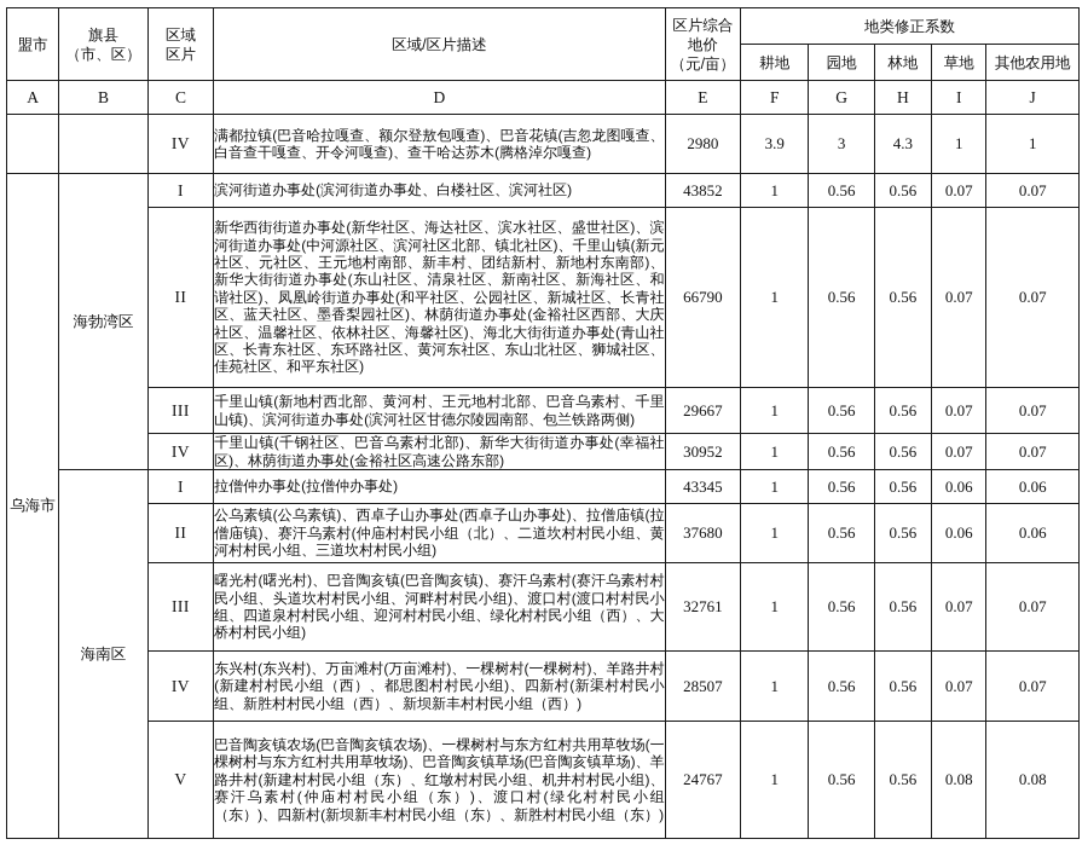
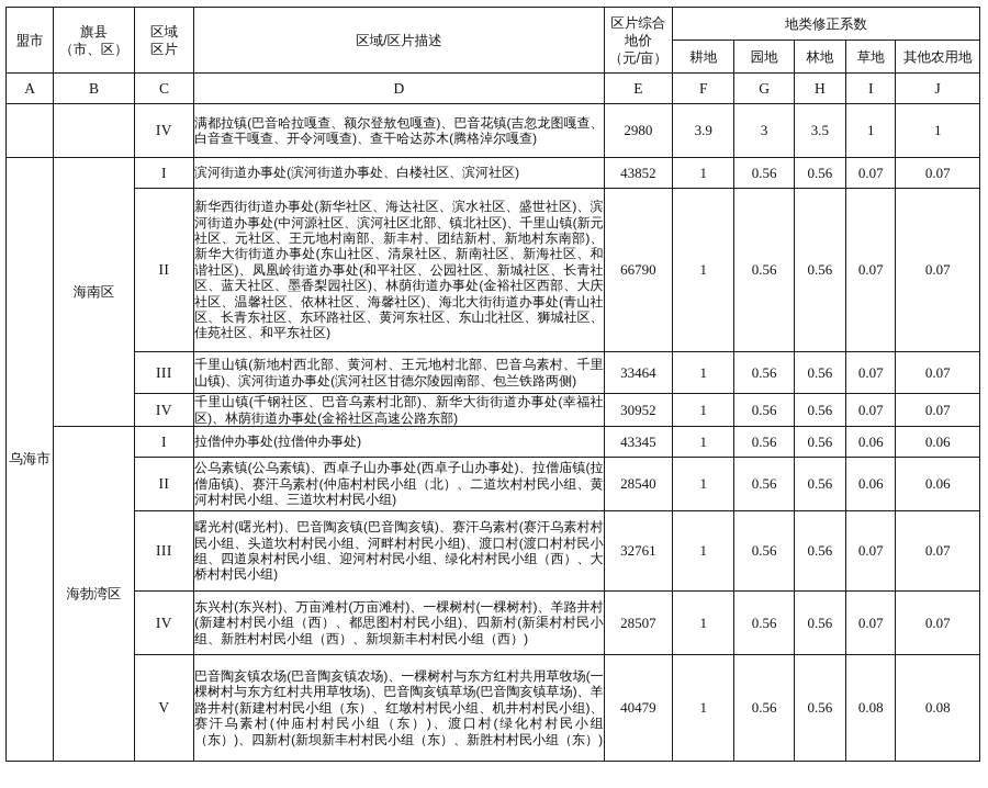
  盟市	旗县 （市、区）	区域 区片	区域/区片描述	区片综合 地价 （元/亩）	地类修正系数
  耕地	园地	林地	草地	其他农用地
  A	B	C	D	E	F	G	H	I	J
- 		IV	满都拉镇(巴音哈拉嘎查、额尔登敖包嘎查)、巴音花镇(吉忽龙图嘎查、白音查干嘎查、开令河嘎查)、查干哈达苏木(腾格淖尔嘎查)	2980	3.9	3	4.3	1	1
+ 		IV	满都拉镇(巴音哈拉嘎查、额尔登敖包嘎查)、巴音花镇(吉忽龙图嘎查、白音查干嘎查、开令河嘎查)、查干哈达苏木(腾格淖尔嘎查)	2980	3.9	3	3.5	1	1
- 乌海市	海勃湾区	I	滨河街道办事处(滨河街道办事处、白楼社区、滨河社区)	43852	1	0.56	0.56	0.07	0.07
+ 乌海市	海南区	I	滨河街道办事处(滨河街道办事处、白楼社区、滨河社区)	43852	1	0.56	0.56	0.07	0.07
  II	新华西街街道办事处(新华社区、海达社区、滨水社区、盛世社区)、滨河街道办事处(中河源社区、滨河社区北部、镇北社区)、千里山镇(新元社区、元社区、王元地村南部、新丰村、团结新村、新地村东南部)、新华大街街道办事处(东山社区、清泉社区、新南社区、新海社区、和谐社区)、凤凰岭街道办事处(和平社区、公园社区、新城社区、长青社区、蓝天社区、墨香梨园社区)、林荫街道办事处(金裕社区西部、大庆社区、温馨社区、依林社区、海馨社区)、海北大街街道办事处(青山社区、长青东社区、东环路社区、黄河东社区、东山北社区、狮城社区、佳苑社区、和平东社区)	66790	1	0.56	0.56	0.07	0.07
- III	千里山镇(新地村西北部、黄河村、王元地村北部、巴音乌素村、千里山镇)、滨河街道办事处(滨河社区甘德尔陵园南部、包兰铁路两侧)	29667	1	0.56	0.56	0.07	0.07
+ III	千里山镇(新地村西北部、黄河村、王元地村北部、巴音乌素村、千里山镇)、滨河街道办事处(滨河社区甘德尔陵园南部、包兰铁路两侧)	33464	1	0.56	0.56	0.07	0.07
  IV	千里山镇(千钢社区、巴音乌素村北部)、新华大街街道办事处(幸福社区)、林荫街道办事处(金裕社区高速公路东部)	30952	1	0.56	0.56	0.07	0.07
- 海南区	I	拉僧仲办事处(拉僧仲办事处)	43345	1	0.56	0.56	0.06	0.06
+ 海勃湾区	I	拉僧仲办事处(拉僧仲办事处)	43345	1	0.56	0.56	0.06	0.06
- II	公乌素镇(公乌素镇)、西卓子山办事处(西卓子山办事处)、拉僧庙镇(拉僧庙镇)、赛汗乌素村(仲庙村村民小组（北）、二道坎村村民小组、黄河村村民小组、三道坎村村民小组)	37680	1	0.56	0.56	0.06	0.06
+ II	公乌素镇(公乌素镇)、西卓子山办事处(西卓子山办事处)、拉僧庙镇(拉僧庙镇)、赛汗乌素村(仲庙村村民小组（北）、二道坎村村民小组、黄河村村民小组、三道坎村村民小组)	28540	1	0.56	0.56	0.06	0.06
  III	曙光村(曙光村)、巴音陶亥镇(巴音陶亥镇)、赛汗乌素村(赛汗乌素村村民小组、头道坎村村民小组、河畔村村民小组)、渡口村(渡口村村民小组、四道泉村村民小组、迎河村村民小组、绿化村村民小组（西）、大桥村村民小组)	32761	1	0.56	0.56	0.07	0.07
  IV	东兴村(东兴村)、万亩滩村(万亩滩村)、一棵树村(一棵树村)、羊路井村(新建村村民小组（西）、都思图村村民小组)、四新村(新渠村村民小组、新胜村村民小组（西）、新坝新丰村村民小组（西）)	28507	1	0.56	0.56	0.07	0.07
- V	巴音陶亥镇农场(巴音陶亥镇农场)、一棵树村与东方红村共用草牧场(一棵树村与东方红村共用草牧场)、巴音陶亥镇草场(巴音陶亥镇草场)、羊路井村(新建村村民小组（东）、红墩村村民小组、机井村村民小组)、赛汗乌素村(仲庙村村民小组（东）)、渡口村(绿化村村民小组（东）)、四新村(新坝新丰村村民小组（东）、新胜村村民小组（东）)	24767	1	0.56	0.56	0.08	0.08
+ V	巴音陶亥镇农场(巴音陶亥镇农场)、一棵树村与东方红村共用草牧场(一棵树村与东方红村共用草牧场)、巴音陶亥镇草场(巴音陶亥镇草场)、羊路井村(新建村村民小组（东）、红墩村村民小组、机井村村民小组)、赛汗乌素村(仲庙村村民小组（东）)、渡口村(绿化村村民小组（东）)、四新村(新坝新丰村村民小组（东）、新胜村村民小组（东）)	40479	1	0.56	0.56	0.08	0.08
